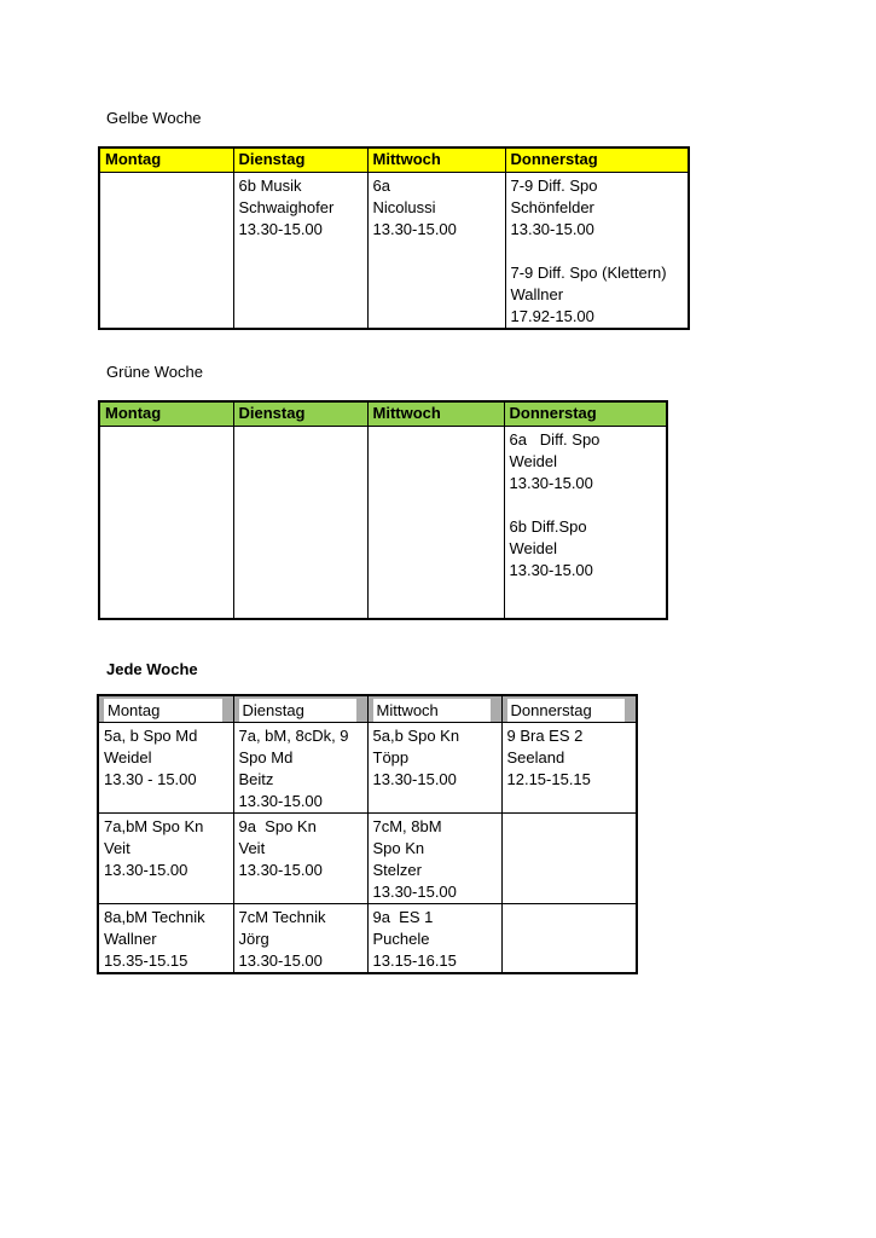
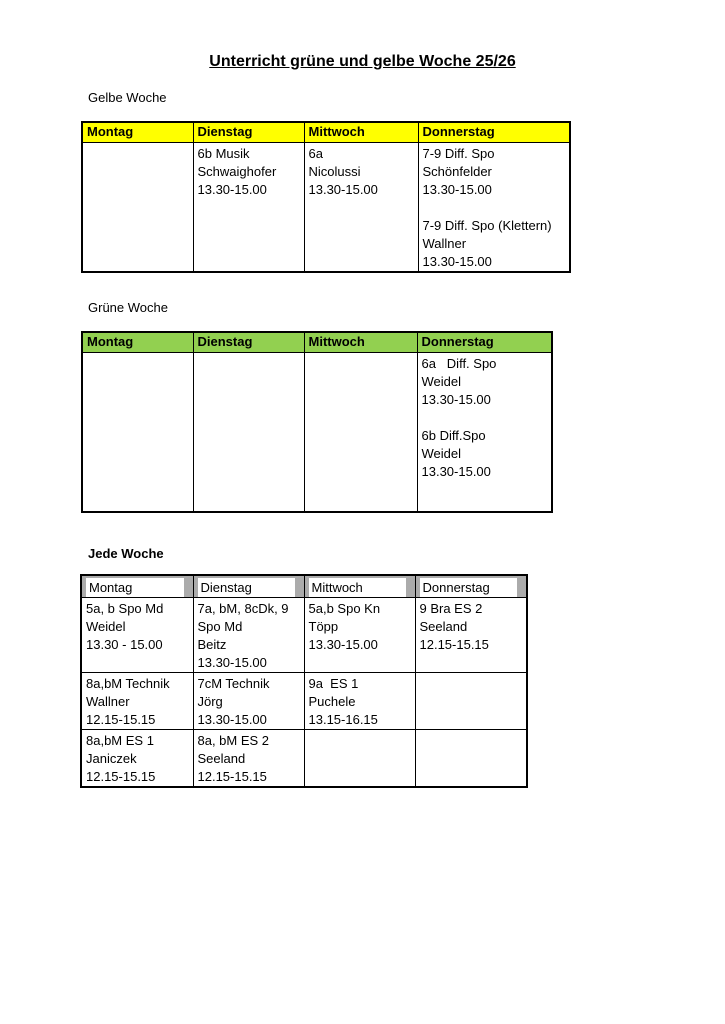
+ Unterricht grüne und gelbe Woche 25/26
  Gelbe Woche
  Montag	Dienstag	Mittwoch	Donnerstag
- 	6b Musik Schwaighofer 13.30-15.00	6a Nicolussi 13.30-15.00	7-9 Diff. Spo Schönfelder 13.30-15.00 7-9 Diff. Spo (Klettern) Wallner 17.92-15.00
+ 	6b Musik Schwaighofer 13.30-15.00	6a Nicolussi 13.30-15.00	7-9 Diff. Spo Schönfelder 13.30-15.00 7-9 Diff. Spo (Klettern) Wallner 13.30-15.00
  Grüne Woche
  Montag	Dienstag	Mittwoch	Donnerstag
  			6a Diff. Spo Weidel 13.30-15.00 6b Diff.Spo Weidel 13.30-15.00
  Jede Woche
  Montag	Dienstag	Mittwoch	Donnerstag
  5a, b Spo Md Weidel 13.30 - 15.00	7a, bM, 8cDk, 9 Spo Md Beitz 13.30-15.00	5a,b Spo Kn Töpp 13.30-15.00	9 Bra ES 2 Seeland 12.15-15.15
- 7a,bM Spo Kn Veit 13.30-15.00	9a Spo Kn Veit 13.30-15.00	7cM, 8bM Spo Kn Stelzer 13.30-15.00
- 8a,bM Technik Wallner 15.35-15.15	7cM Technik Jörg 13.30-15.00	9a ES 1 Puchele 13.15-16.15
+ 8a,bM Technik Wallner 12.15-15.15	7cM Technik Jörg 13.30-15.00	9a ES 1 Puchele 13.15-16.15
+ 8a,bM ES 1 Janiczek 12.15-15.15	8a, bM ES 2 Seeland 12.15-15.15
